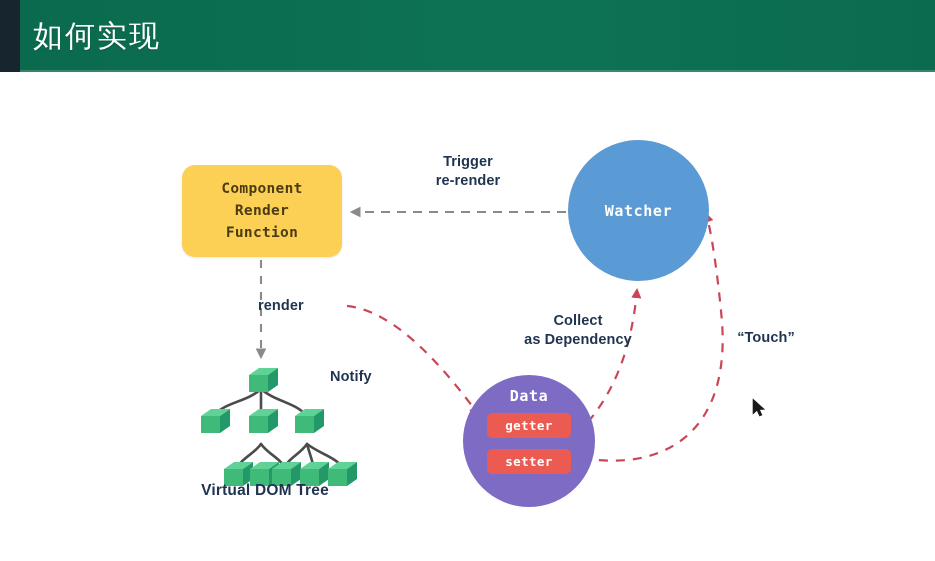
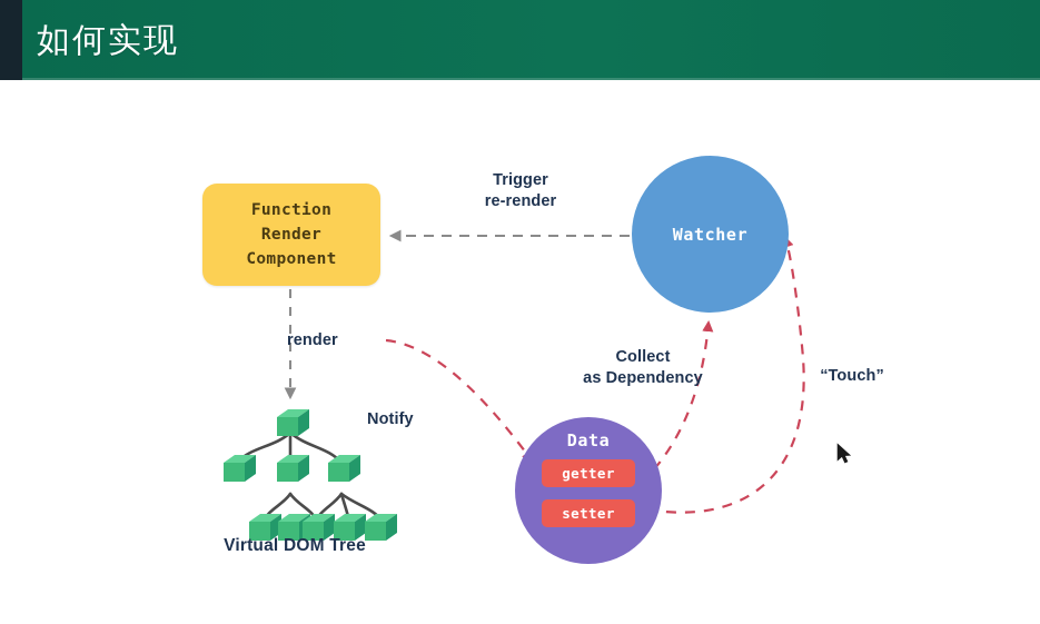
  如何实现
- Component
+ Function
  Render
- Function
+ Component
  Watcher
  Data
  getter
  setter
  Virtual DOM Tree
  Trigger
  re-render
  render
  Notify
  Collect
  as Dependency
  “Touch”
